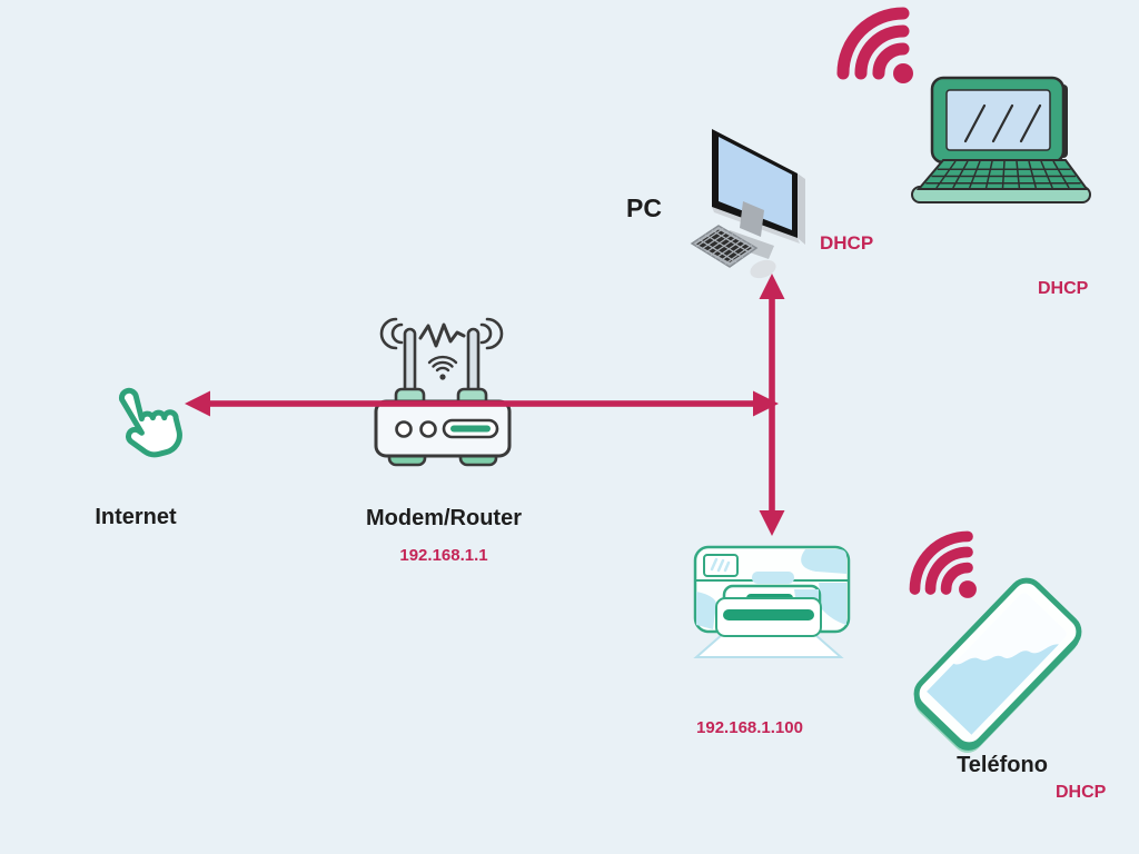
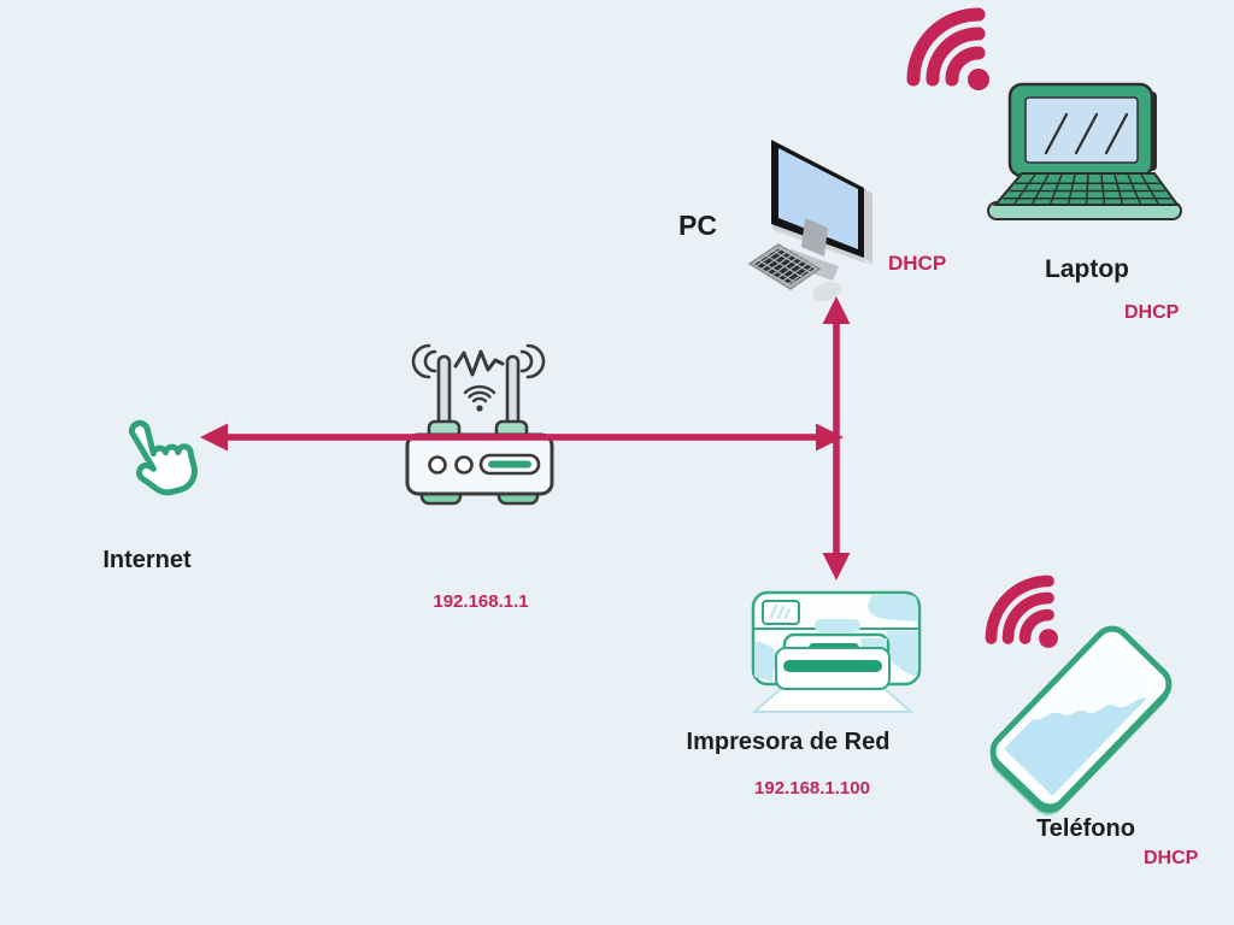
  Internet
- Modem/Router
  192.168.1.1
  PC
  DHCP
+ Laptop
  DHCP
+ Impresora de Red
  192.168.1.100
  Teléfono
  DHCP
